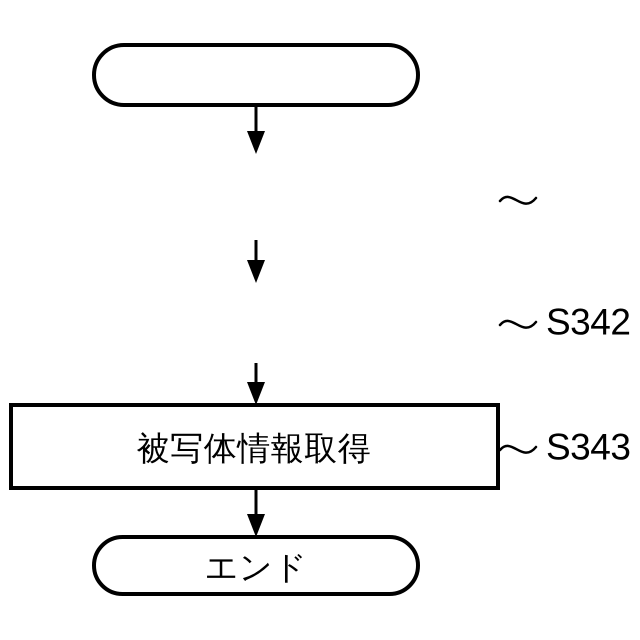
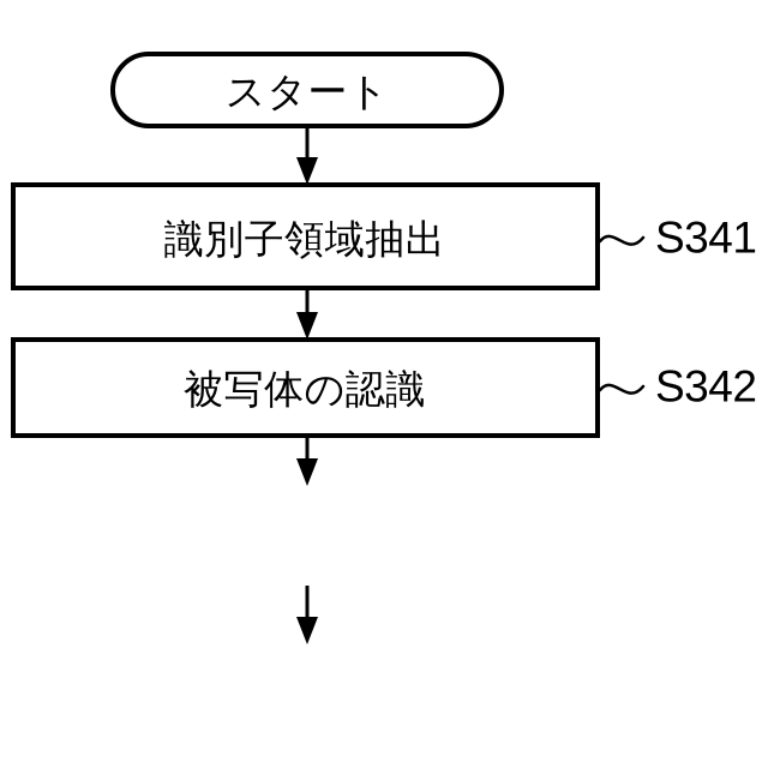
+ スタート
+ 識別子領域抽出
+ S341
+ 被写体の認識
  S342
- 被写体情報取得
- S343
- エンド
